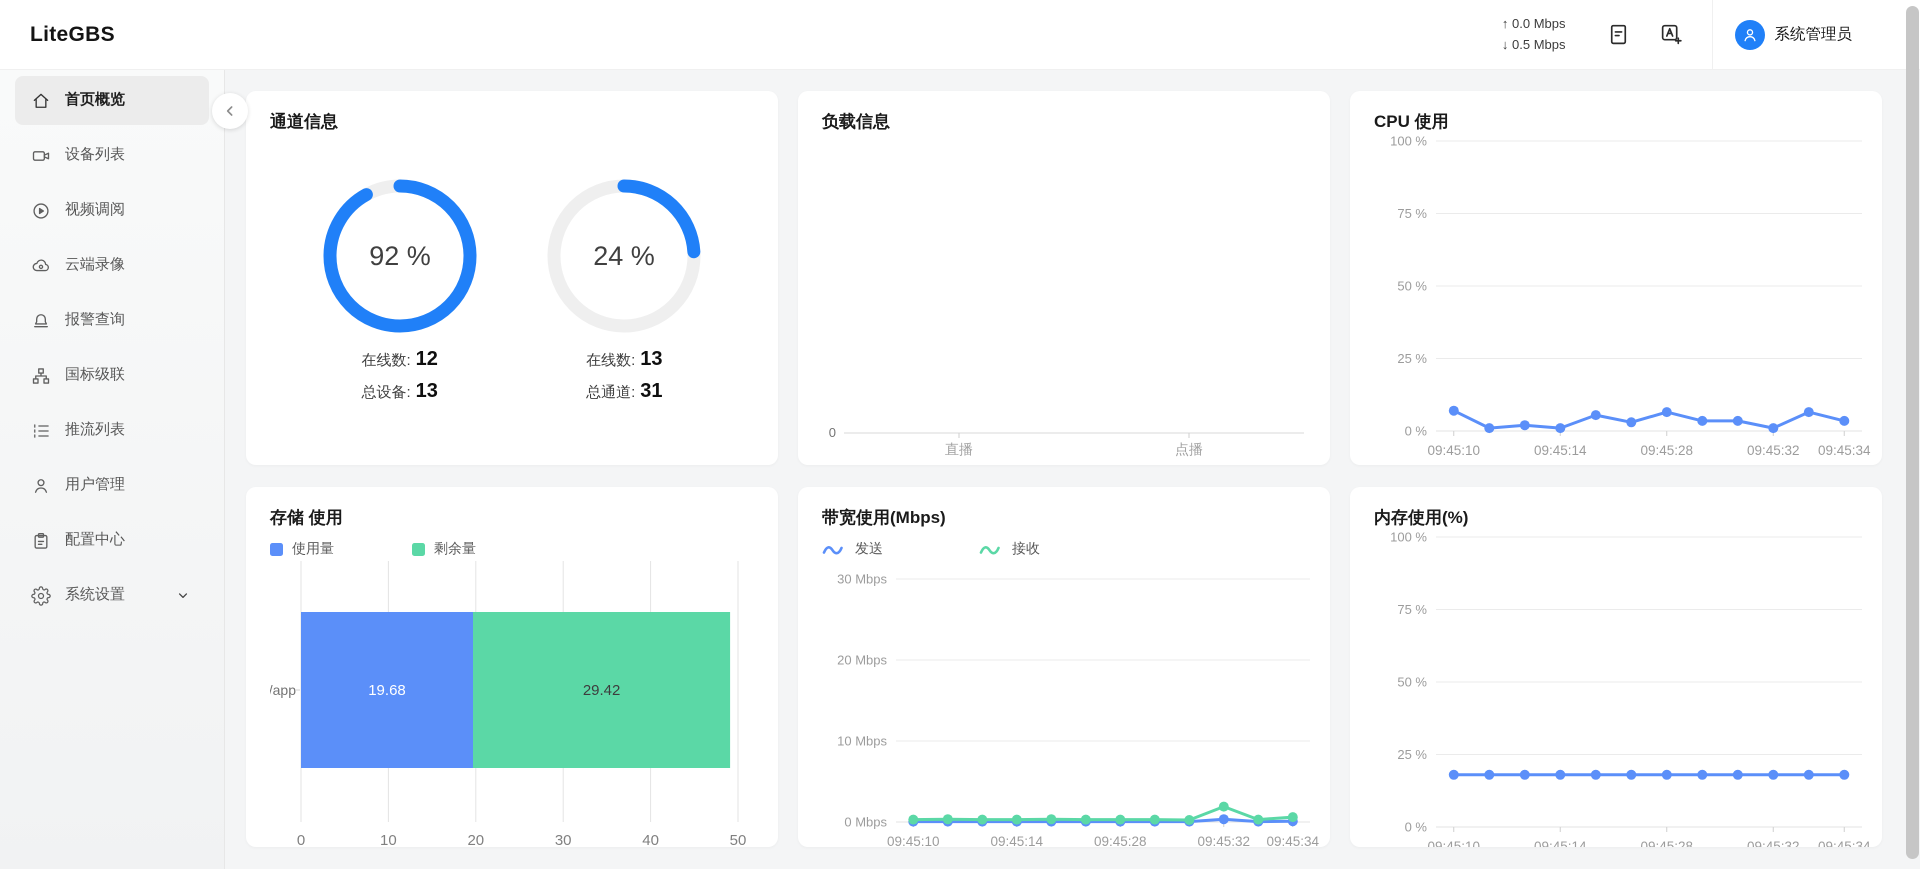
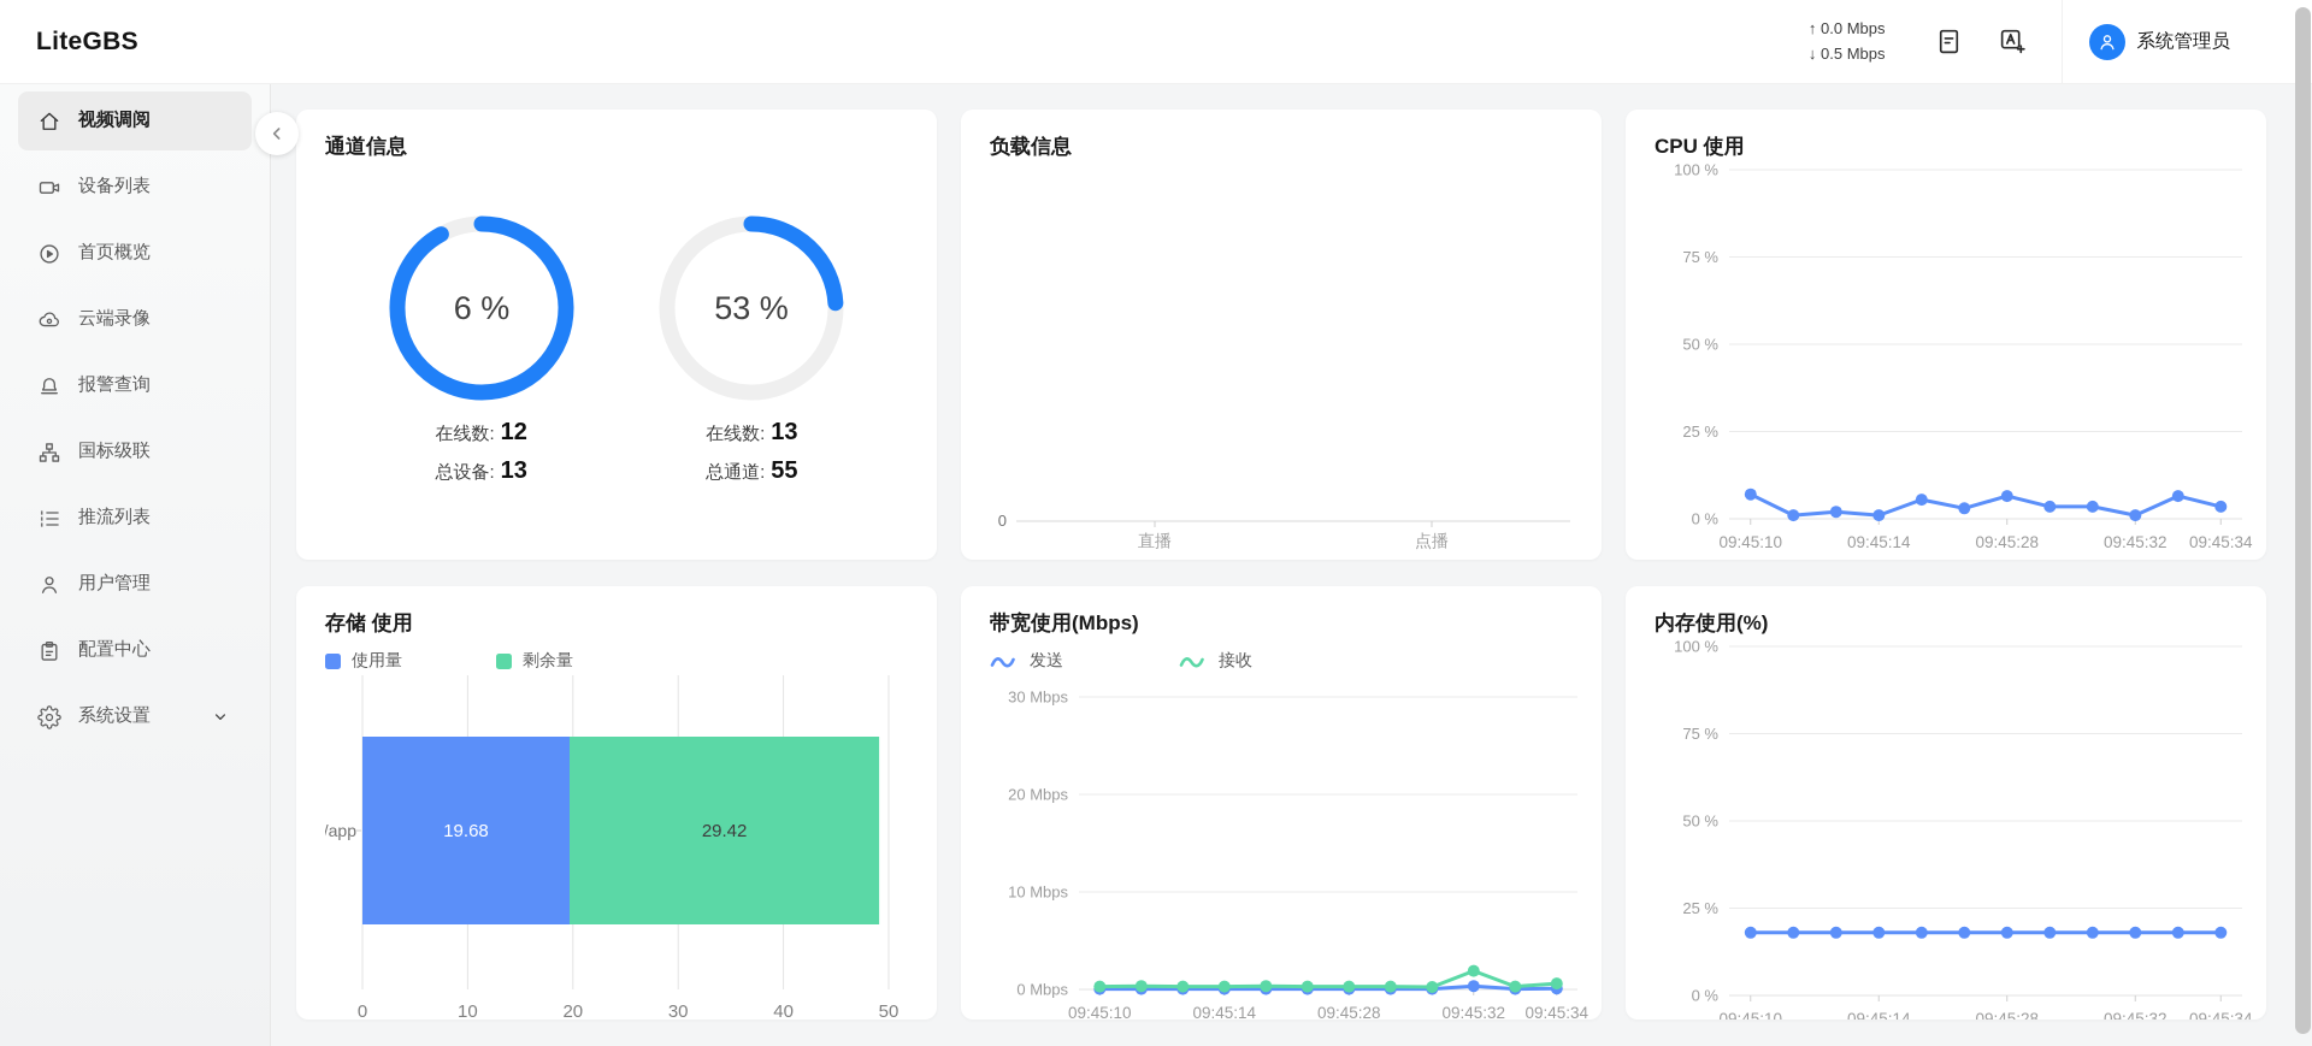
  LiteGBS
  ↑ 0.0 Mbps
  ↓ 0.5 Mbps
  系统管理员
- 首页概览
+ 视频调阅
  设备列表
- 视频调阅
+ 首页概览
  云端录像
  报警查询
  国标级联
  推流列表
  用户管理
  配置中心
  系统设置
  通道信息
- 92 %
+ 6 %
  在线数: 12
  总设备: 13
- 24 %
+ 53 %
  在线数: 13
- 总通道: 31
+ 总通道: 55
  负载信息
  0
  直播
  点播
  CPU 使用
  0 %
  25 %
  50 %
  75 %
  100 %
  09:45:10
  09:45:14
  09:45:28
  09:45:32
  09:45:34
  存储 使用
  使用量
  剩余量
  0
  10
  20
  30
  40
  50
  /app
  19.68
  29.42
  带宽使用(Mbps)
  发送
  接收
  0 Mbps
  10 Mbps
  20 Mbps
  30 Mbps
  09:45:10
  09:45:14
  09:45:28
  09:45:32
  09:45:34
  内存使用(%)
  0 %
  25 %
  50 %
  75 %
  100 %
  09:45:10
  09:45:14
  09:45:28
  09:45:32
  09:45:34
